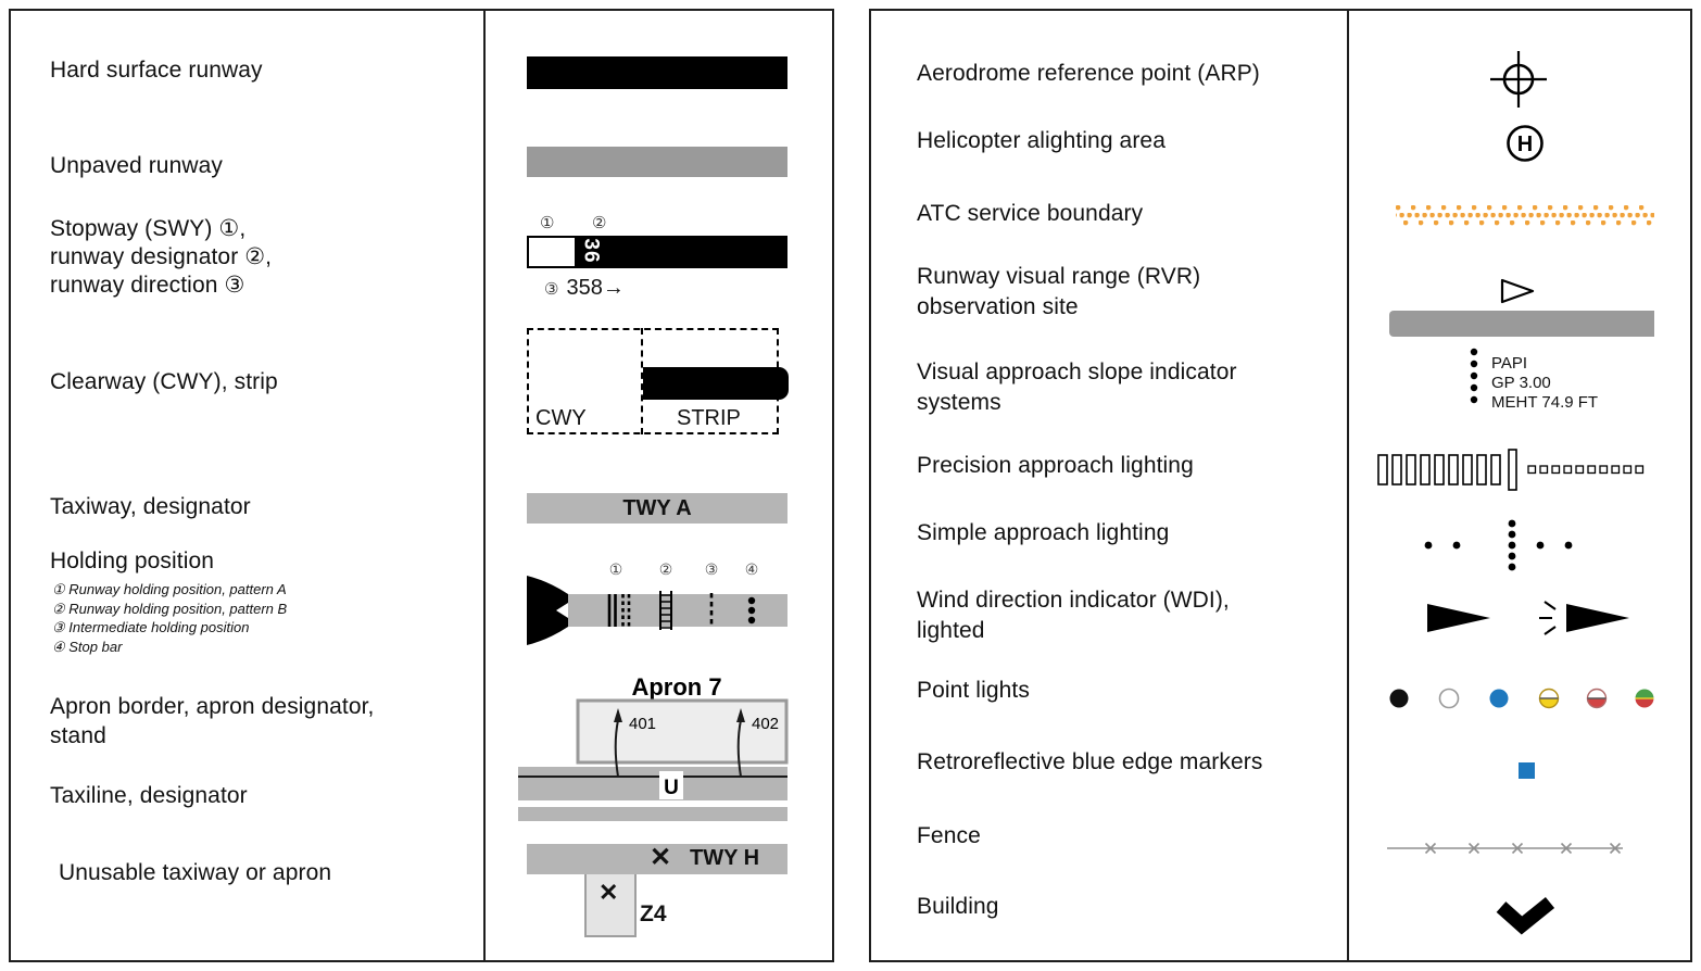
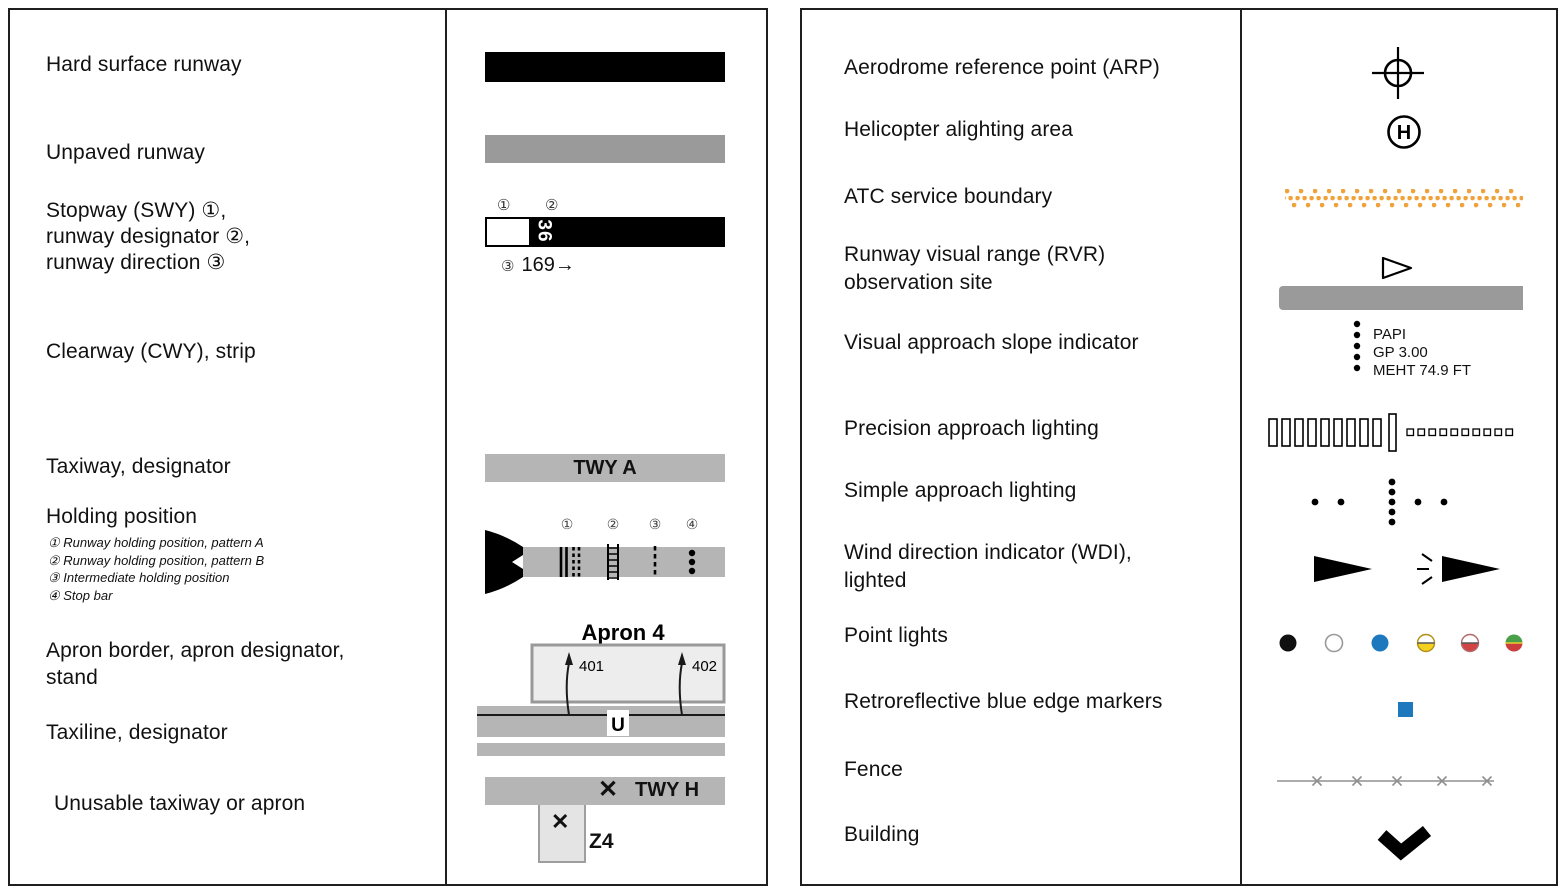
  Hard surface runway
  Unpaved runway
  Stopway (SWY) ①,
  runway designator ②,
  runway direction ③
  Clearway (CWY), strip
  Taxiway, designator
  Holding position
  ① Runway holding position, pattern A
  ② Runway holding position, pattern B
  ③ Intermediate holding position
  ④ Stop bar
  Apron border, apron designator,
  stand
  Taxiline, designator
  Unusable taxiway or apron
  ①
  ②
  ③
- 358→
+ 169→
- CWY
- STRIP
  TWY A
  ①
  ②
  ③
  ④
- Apron 7
+ Apron 4
  401
  402
  U
  ✕
  TWY H
  ✕
  Z4
  Aerodrome reference point (ARP)
  Helicopter alighting area
  ATC service boundary
  Runway visual range (RVR)
  observation site
  Visual approach slope indicator
- systems
  Precision approach lighting
  Simple approach lighting
  Wind direction indicator (WDI),
  lighted
  Point lights
  Retroreflective blue edge markers
  Fence
  Building
  H
  PAPI
  GP 3.00
  MEHT 74.9 FT
